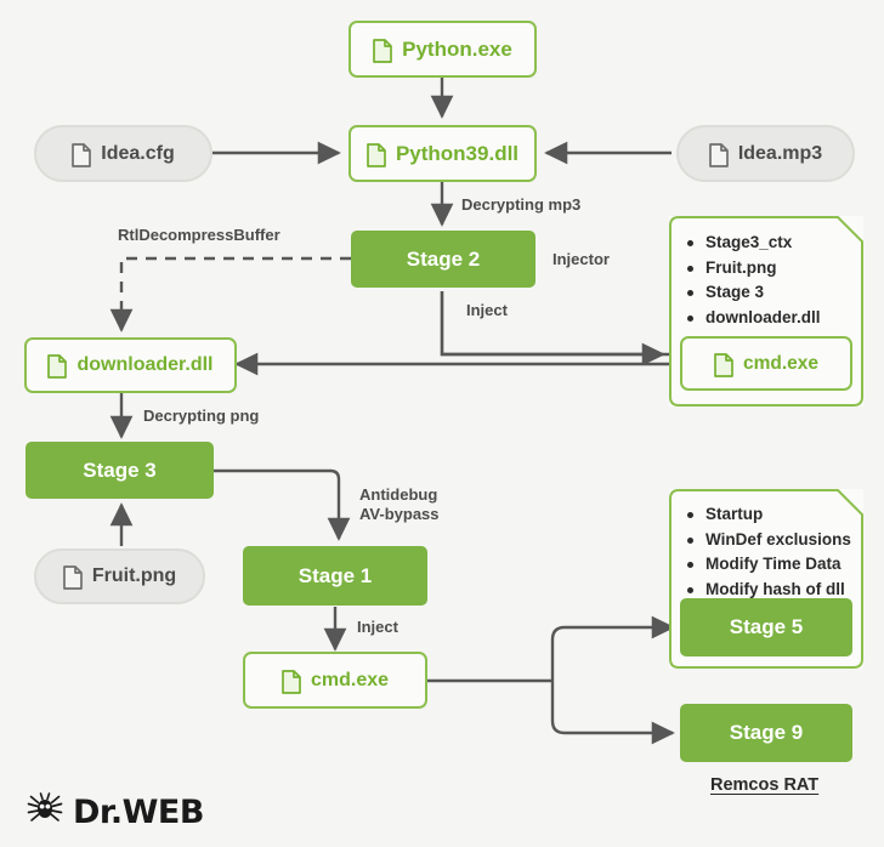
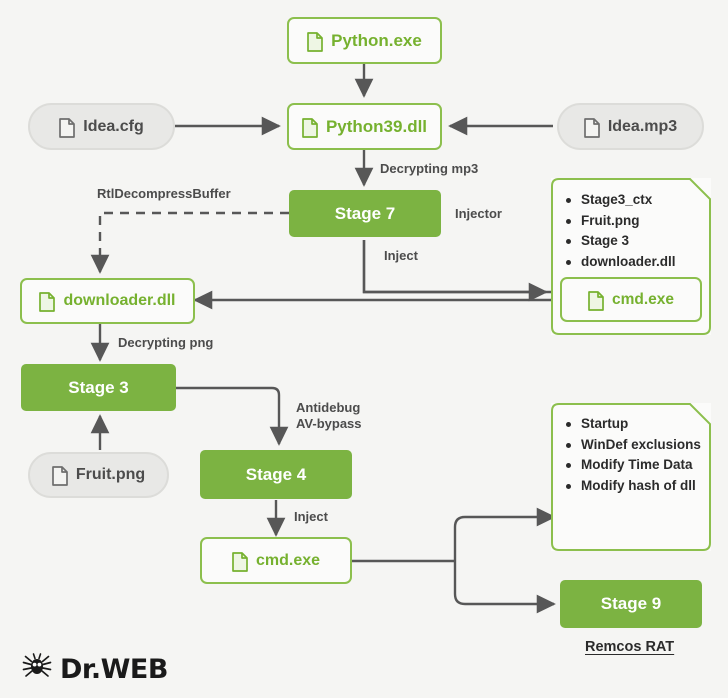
  Stage3_ctx
  Fruit.png
  Stage 3
  downloader.dll
  Startup
  WinDef exclusions
  Modify Time Data
  Modify hash of dll
  Python.exe
  Idea.cfg
  Python39.dll
  Idea.mp3
- Stage 2
+ Stage 7
  cmd.exe
  downloader.dll
  Stage 3
  Fruit.png
- Stage 1
+ Stage 4
  cmd.exe
- Stage 5
  Stage 9
  Decrypting mp3
  RtlDecompressBuffer
  Injector
  Inject
  Decrypting png
  Antidebug
  AV-bypass
  Inject
  Remcos RAT
  Dr.WEB
